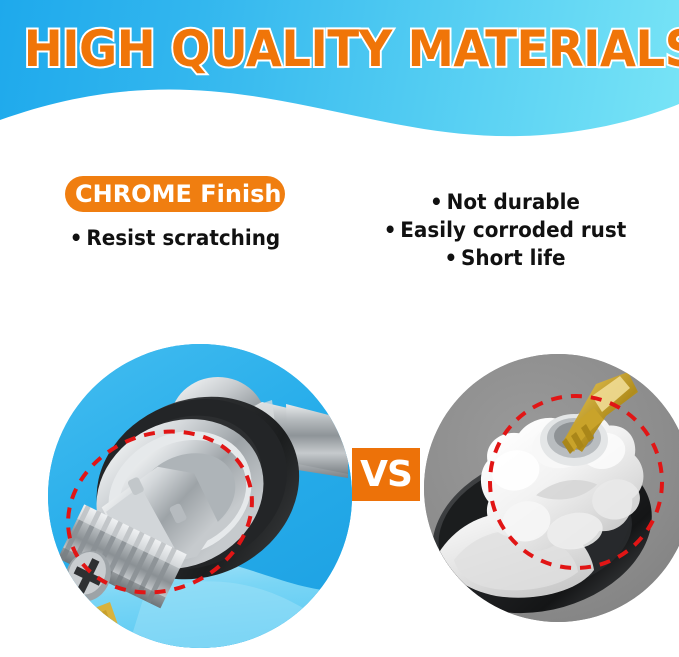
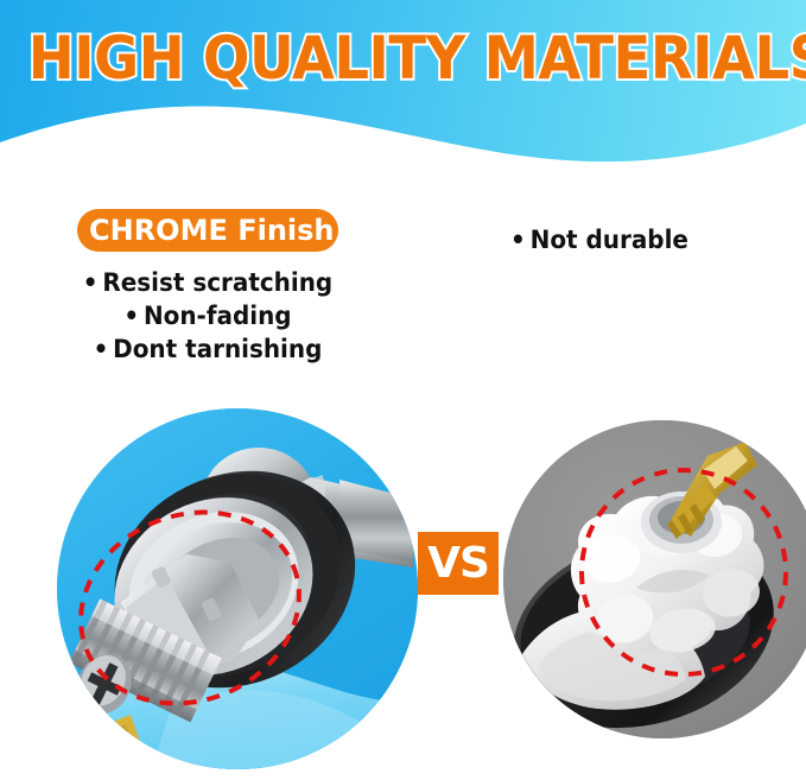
  HIGH QUALITY MATERIAL
  CHROME Finish
  • Resist scratching
+ • Non-fading
+ • Dont tarnishing
  • Not durable
- • Easily corroded rust
- • Short life
  VS
